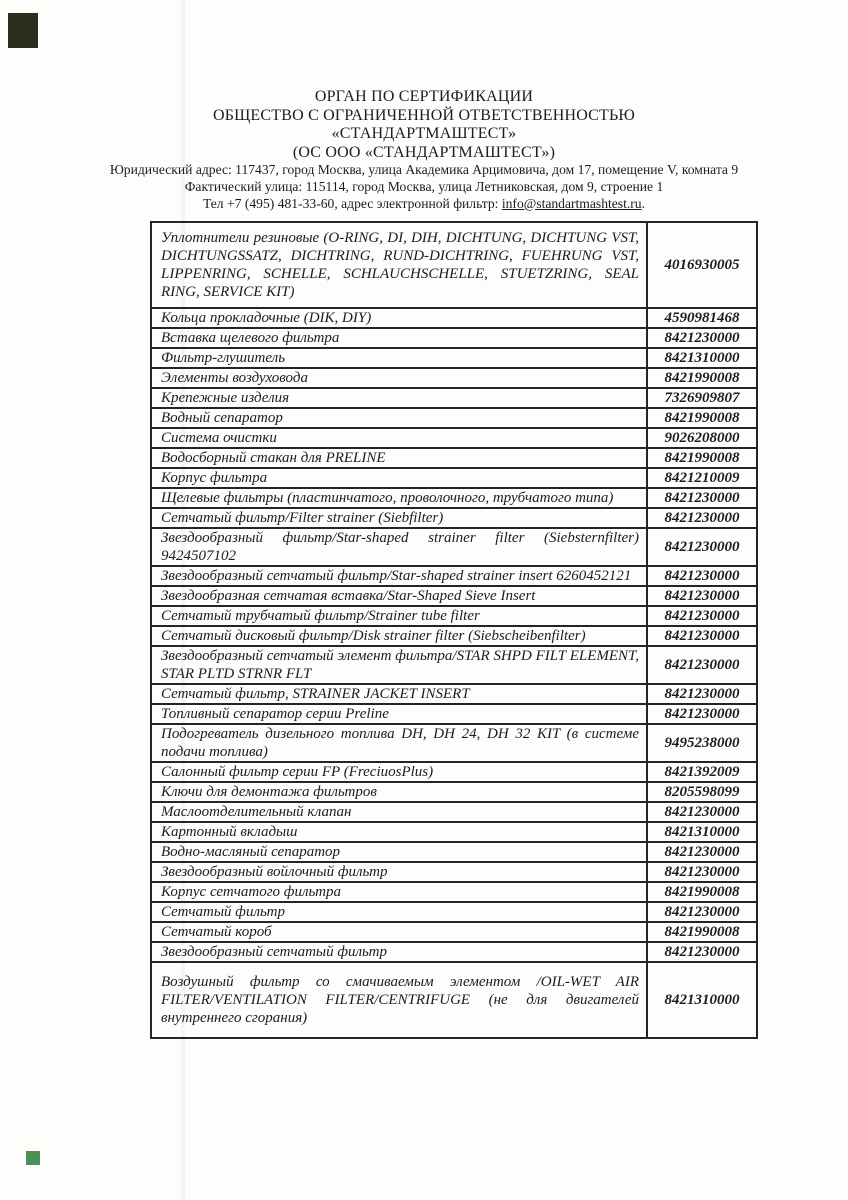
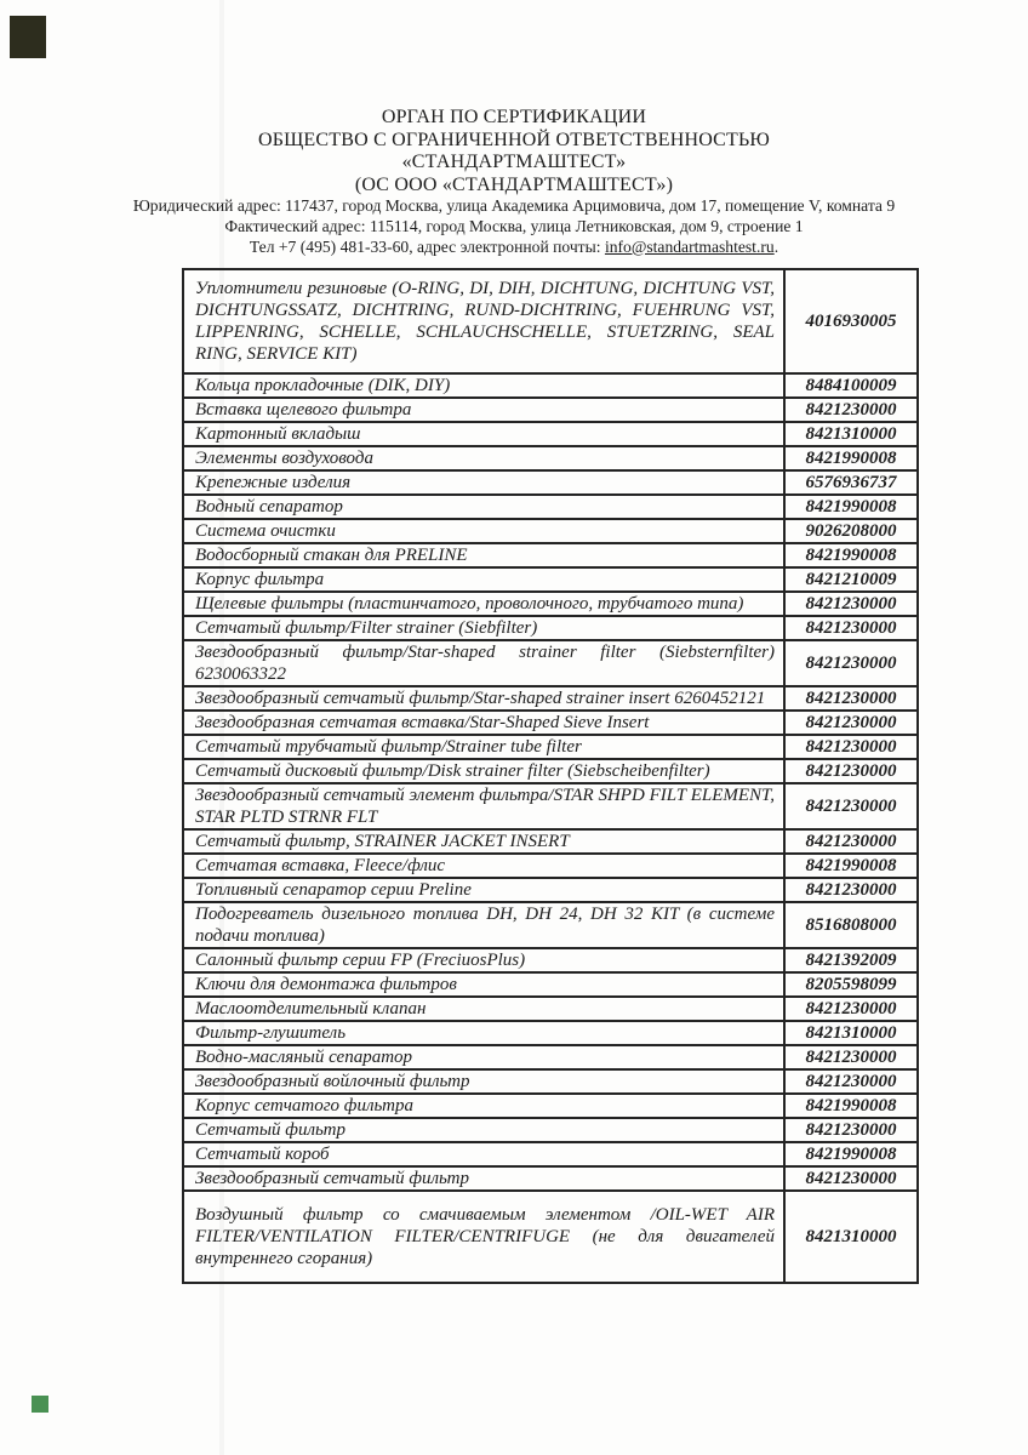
  ОРГАН ПО СЕРТИФИКАЦИИ
  ОБЩЕСТВО С ОГРАНИЧЕННОЙ ОТВЕТСТВЕННОСТЬЮ
  «СТАНДАРТМАШТЕСТ»
  (ОС ООО «СТАНДАРТМАШТЕСТ»)
  Юридический адрес: 117437, город Москва, улица Академика Арцимовича, дом 17, помещение V, комната 9
- Фактический улица: 115114, город Москва, улица Летниковская, дом 9, строение 1
+ Фактический адрес: 115114, город Москва, улица Летниковская, дом 9, строение 1
- Тел +7 (495) 481-33-60, адрес электронной фильтр: info@standartmashtest.ru.
+ Тел +7 (495) 481-33-60, адрес электронной почты: info@standartmashtest.ru.
  Уплотнители резиновые (O-RING, DI, DIH, DICHTUNG, DICHTUNG VST, DICHTUNGSSATZ, DICHTRING, RUND-DICHTRING, FUEHRUNG VST, LIPPENRING, SCHELLE, SCHLAUCHSCHELLE, STUETZRING, SEAL RING, SERVICE KIT)	4016930005
- Кольца прокладочные (DIK, DIY)	4590981468
+ Кольца прокладочные (DIK, DIY)	8484100009
  Вставка щелевого фильтра	8421230000
- Фильтр-глушитель	8421310000
+ Картонный вкладыш	8421310000
  Элементы воздуховода	8421990008
- Крепежные изделия	7326909807
+ Крепежные изделия	6576936737
  Водный сепаратор	8421990008
  Система очистки	9026208000
  Водосборный стакан для PRELINE	8421990008
  Корпус фильтра	8421210009
  Щелевые фильтры (пластинчатого, проволочного, трубчатого типа)	8421230000
  Сетчатый фильтр/Filter strainer (Siebfilter)	8421230000
- Звездообразный фильтр/Star-shaped strainer filter (Siebsternfilter) 9424507102	8421230000
+ Звездообразный фильтр/Star-shaped strainer filter (Siebsternfilter) 6230063322	8421230000
  Звездообразный сетчатый фильтр/Star-shaped strainer insert 6260452121	8421230000
  Звездообразная сетчатая вставка/Star-Shaped Sieve Insert	8421230000
  Сетчатый трубчатый фильтр/Strainer tube filter	8421230000
  Сетчатый дисковый фильтр/Disk strainer filter (Siebscheibenfilter)	8421230000
  Звездообразный сетчатый элемент фильтра/STAR SHPD FILT ELEMENT, STAR PLTD STRNR FLT	8421230000
  Сетчатый фильтр, STRAINER JACKET INSERT	8421230000
+ Сетчатая вставка, Fleece/флис	8421990008
  Топливный сепаратор серии Preline	8421230000
- Подогреватель дизельного топлива DH, DH 24, DH 32 KIT (в системе подачи топлива)	9495238000
+ Подогреватель дизельного топлива DH, DH 24, DH 32 KIT (в системе подачи топлива)	8516808000
  Салонный фильтр серии FP (FreciuosPlus)	8421392009
  Ключи для демонтажа фильтров	8205598099
  Маслоотделительный клапан	8421230000
- Картонный вкладыш	8421310000
+ Фильтр-глушитель	8421310000
  Водно-масляный сепаратор	8421230000
  Звездообразный войлочный фильтр	8421230000
  Корпус сетчатого фильтра	8421990008
  Сетчатый фильтр	8421230000
  Сетчатый короб	8421990008
  Звездообразный сетчатый фильтр	8421230000
  Воздушный фильтр со смачиваемым элементом /OIL-WET AIR FILTER/VENTILATION FILTER/CENTRIFUGE (не для двигателей внутреннего сгорания)	8421310000
